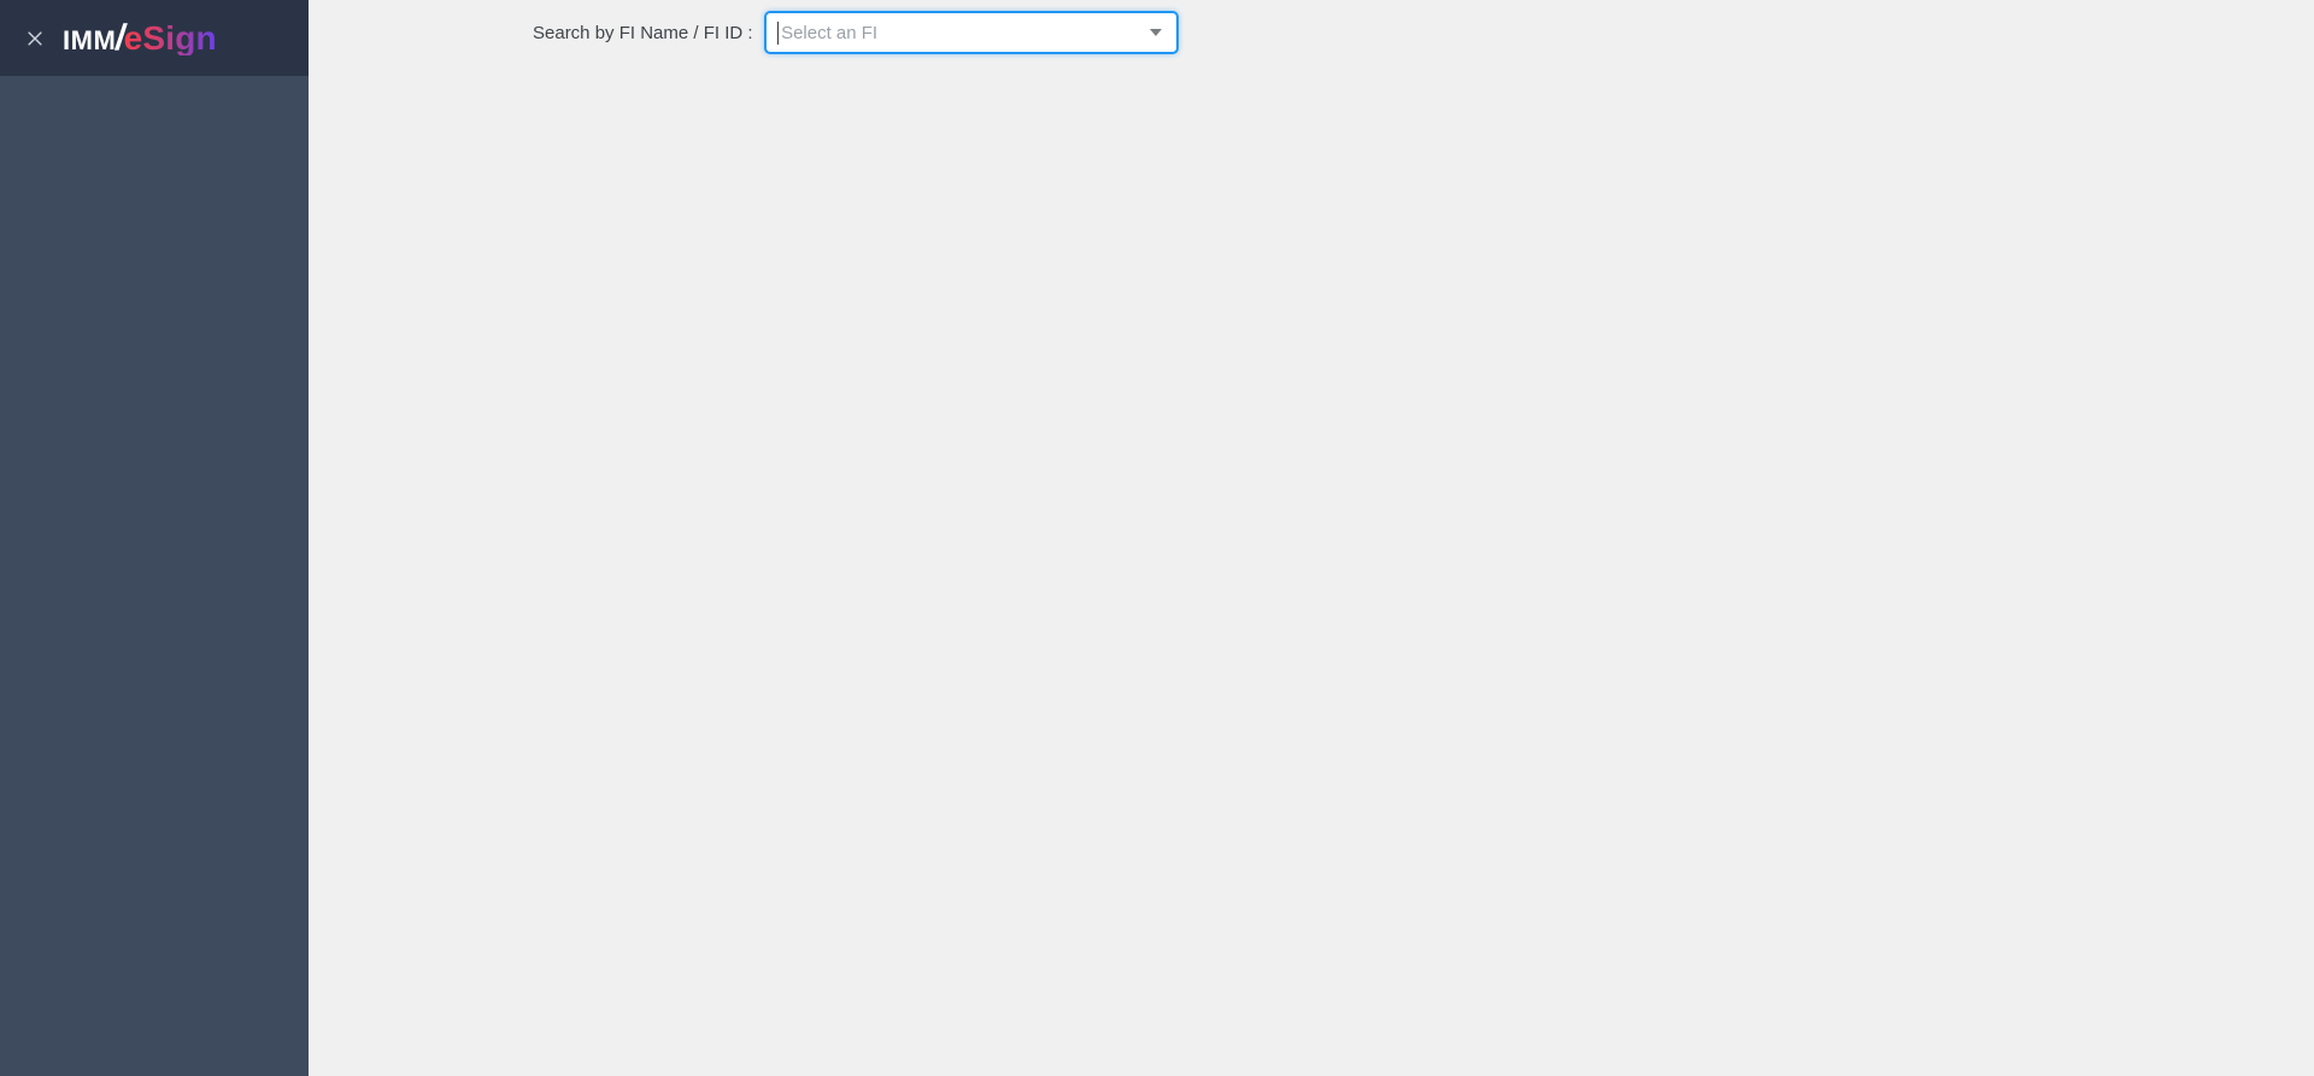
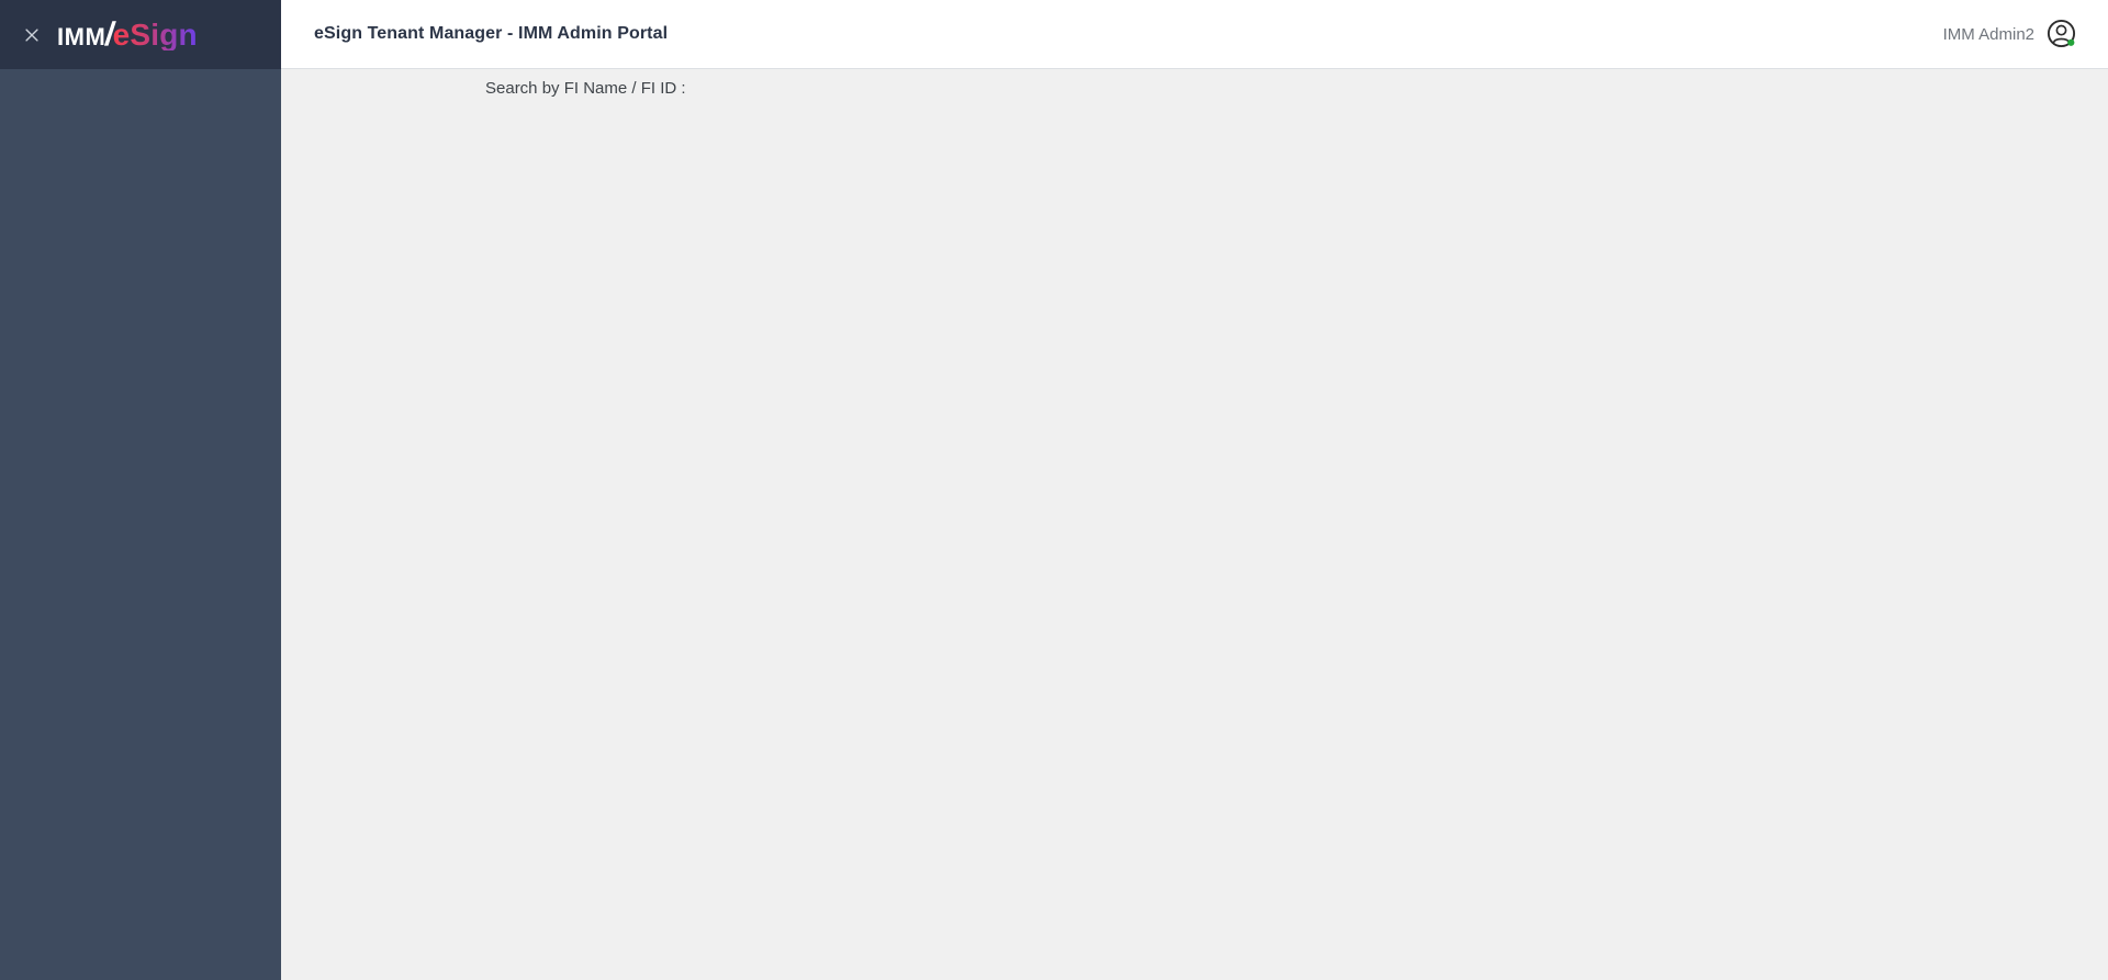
  IMM
  eSign
+ eSign Tenant Manager - IMM Admin Portal
+ IMM Admin2
  Search by FI Name / FI ID :
- Select an FI
